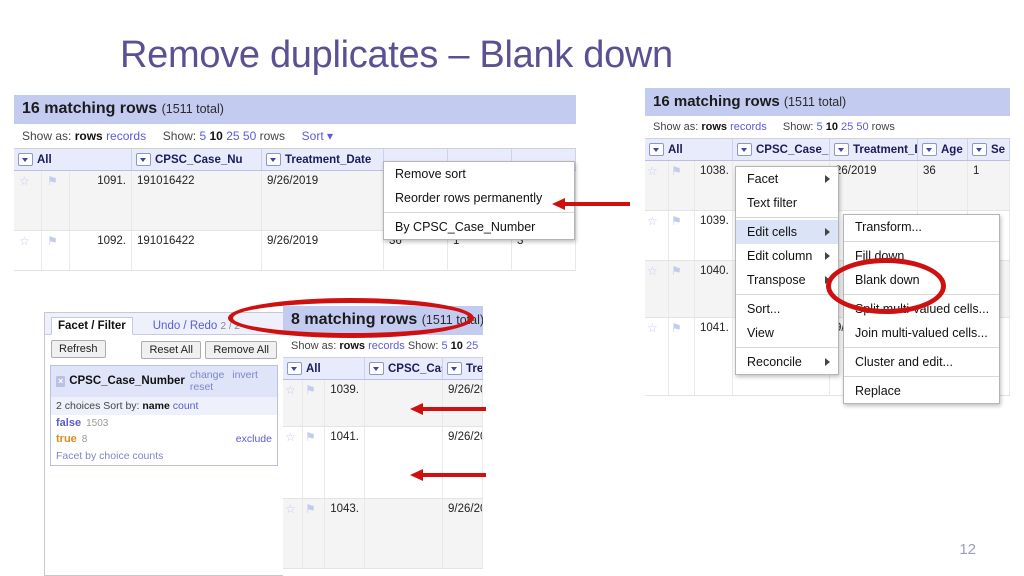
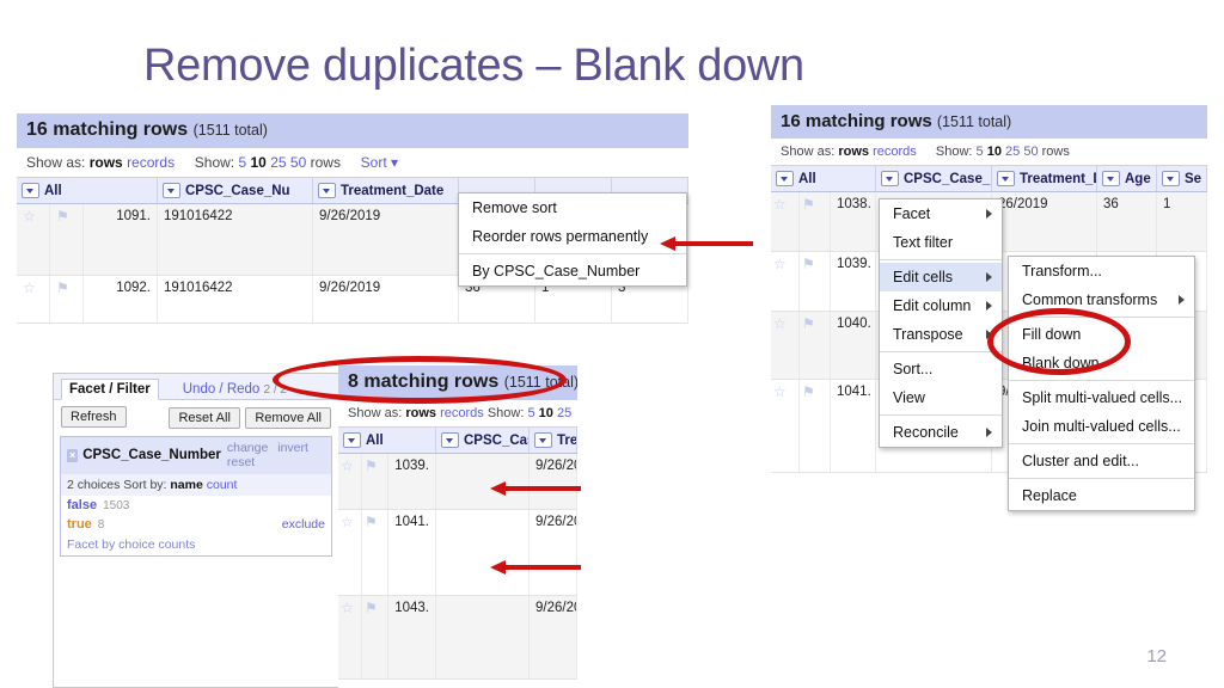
  Remove duplicates – Blank down
  16 matching rows (1511 total)
  Show as: rows records Show: 5 10 25 50 rows Sort ▾
  All
  CPSC_Case_Nu
  Treatment_Date
  ☆
  ⚑
  1091.
  191016422
  9/26/2019
  ☆
  ⚑
  1092.
  191016422
  9/26/2019
  36
  1
  3
  Remove sort
  Reorder rows permanently
  By CPSC_Case_Number
  Facet / Filter
  Undo / Redo 2 / 2
  Refresh
  Reset All Remove All
  ×
  CPSC_Case_Number
  change invert reset
  2 choices Sort by: name count
  false
  1503
  true
  8
  exclude
  Facet by choice counts
  8 matching rows (1511 total)
  Show as: rows records Show: 5 10 25
  All
  Tre
  ☆
  ⚑
  1039.
  9/26/2
  ☆
  ⚑
  1041.
  9/26/2
  ☆
  ⚑
  1043.
  9/26/2
  16 matching rows (1511 total)
  Show as: rows records Show: 5 10 25 50 rows
  All
  CPSC_Case_
  Treatment_
  Age
  Se
  ☆
  ⚑
  1038.
  6/2019
  36
  1
  ☆
  ⚑
  1039.
  ☆
  ⚑
  1040.
  ☆
  ⚑
  1041.
  Facet
  Text filter
  Edit cells
  Edit column
  Transpose
  Sort...
  View
  Reconcile
  Transform...
+ Common transforms
  Fill down
  Blank down
  Split multi-valued cells...
  Join multi-valued cells...
  Cluster and edit...
  Replace
  12
